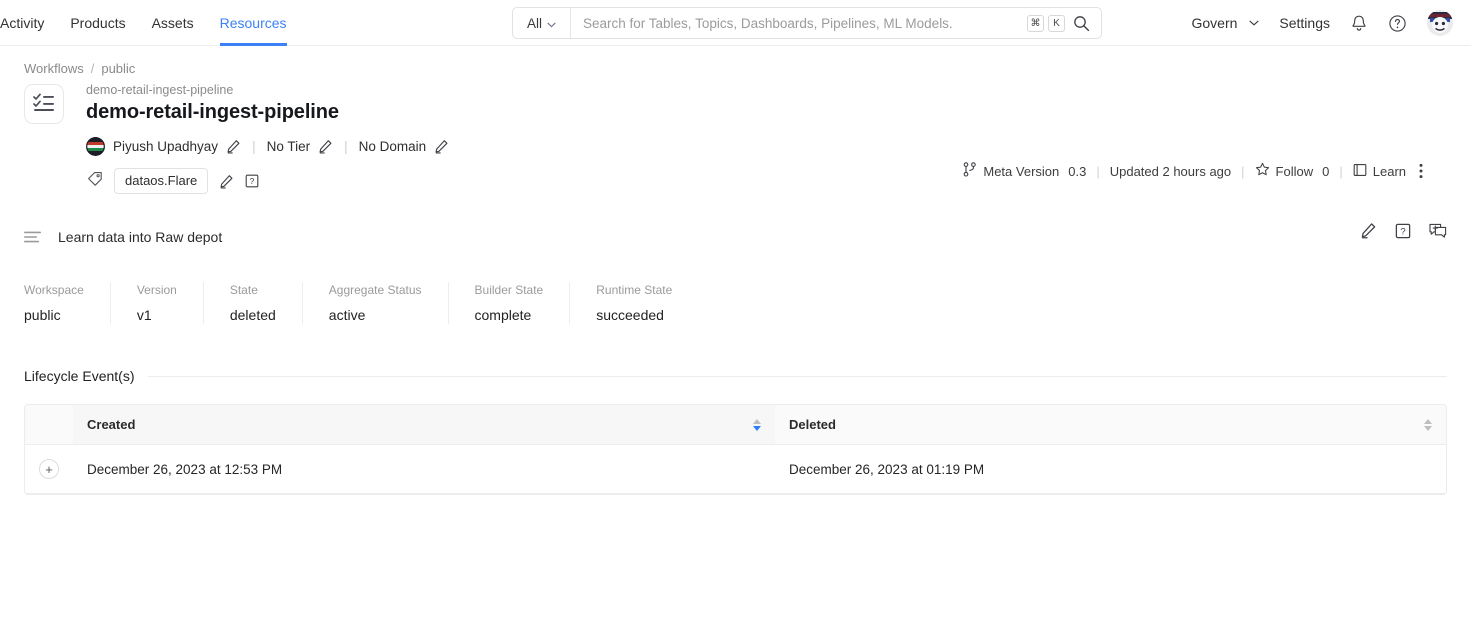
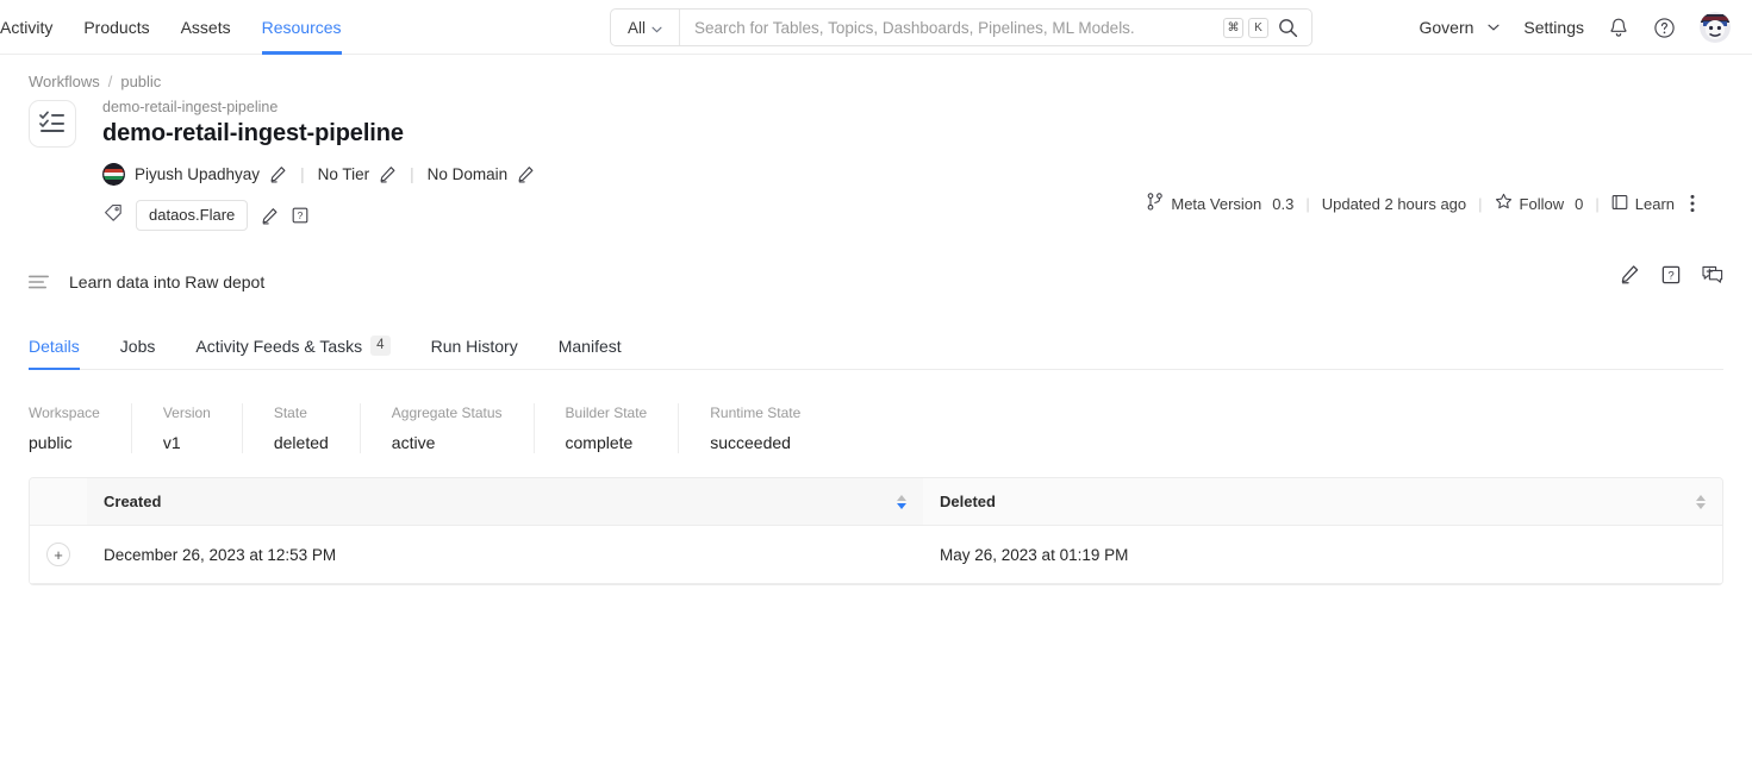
  Activity
  Products
  Assets
  Resources
  All
  Search for Tables, Topics, Dashboards, Pipelines, ML Models.
  ⌘
  K
  Govern
  Settings
  Workflows
  /
  public
  demo-retail-ingest-pipeline
  demo-retail-ingest-pipeline
  Piyush Upadhyay
  |
  No Tier
  |
  No Domain
  dataos.Flare
  ?
  Meta Version
  0.3
  |
  Updated 2 hours ago
  |
  Follow
  0
  |
  Learn
  Learn data into Raw depot
  ?
+ Details
+ Jobs
+ Activity Feeds & Tasks
+ 4
+ Run History
+ Manifest
  Workspace
  public
  Version
  v1
  State
  deleted
  Aggregate Status
  active
  Builder State
  complete
  Runtime State
  succeeded
- Lifecycle Event(s)
  	Created	Deleted
- +	December 26, 2023 at 12:53 PM	December 26, 2023 at 01:19 PM
+ +	December 26, 2023 at 12:53 PM	May 26, 2023 at 01:19 PM
